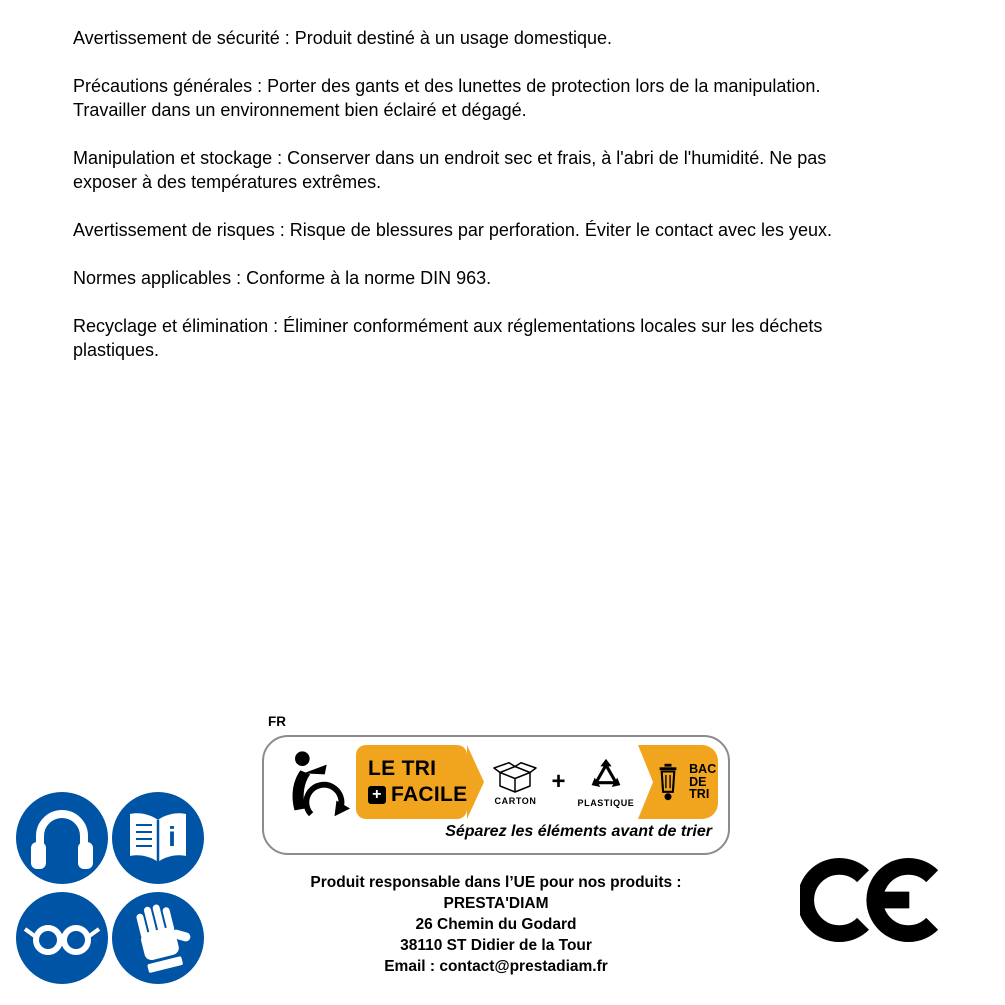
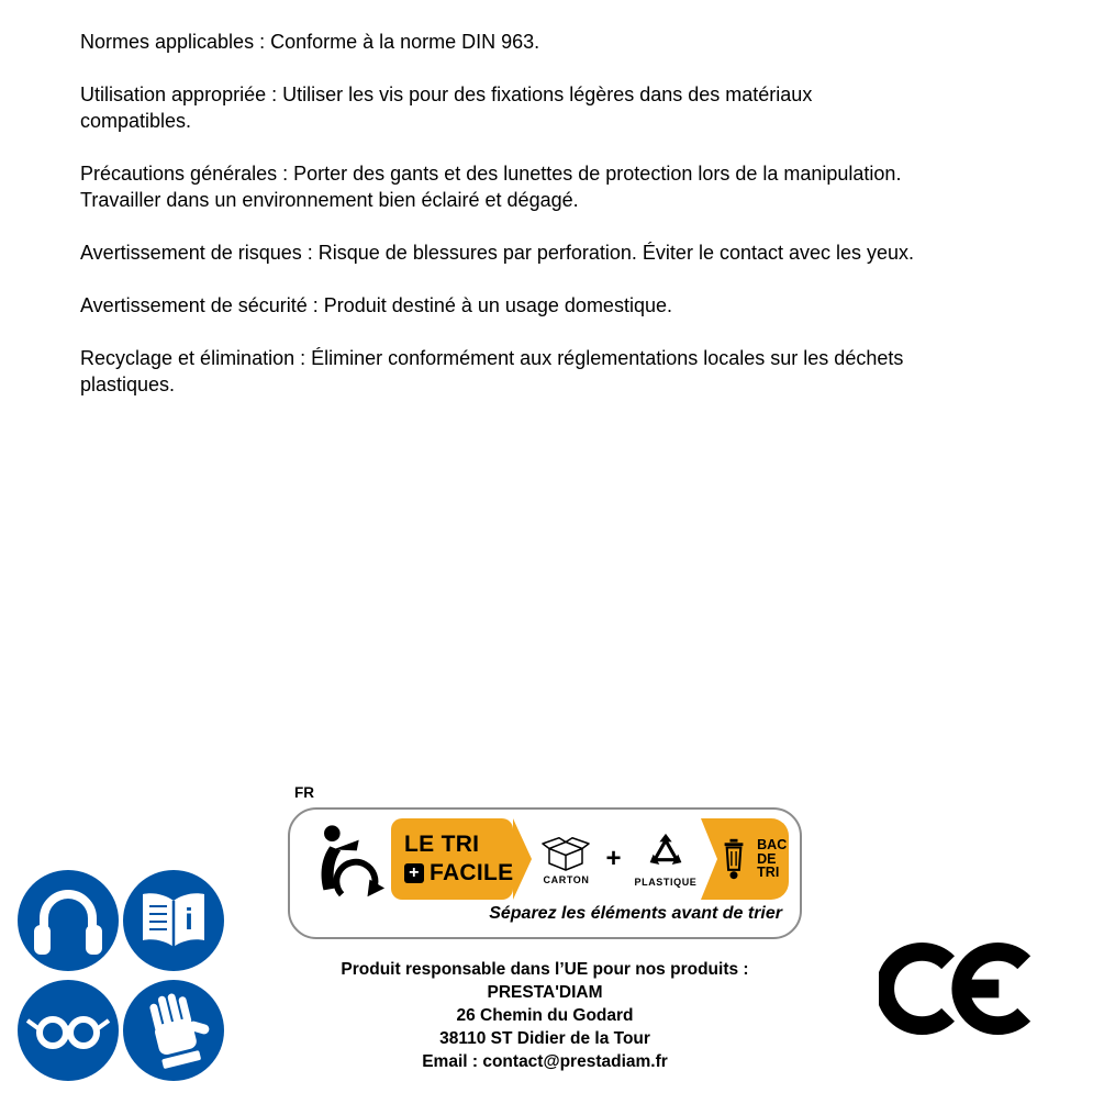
- Avertissement de sécurité : Produit destiné à un usage domestique.
+ Normes applicables : Conforme à la norme DIN 963.
+ Utilisation appropriée : Utiliser les vis pour des fixations légères dans des matériaux
+ compatibles.
  Précautions générales : Porter des gants et des lunettes de protection lors de la manipulation.
  Travailler dans un environnement bien éclairé et dégagé.
- Manipulation et stockage : Conserver dans un endroit sec et frais, à l'abri de l'humidité. Ne pas
- exposer à des températures extrêmes.
  Avertissement de risques : Risque de blessures par perforation. Éviter le contact avec les yeux.
- Normes applicables : Conforme à la norme DIN 963.
+ Avertissement de sécurité : Produit destiné à un usage domestique.
  Recyclage et élimination : Éliminer conformément aux réglementations locales sur les déchets
  plastiques.
  i
  FR
  LE TRI
  +
  FACILE
  CARTON
  +
  PLASTIQUE
  BAC
  DE
  TRI
  Séparez les éléments avant de trier
  Produit responsable dans l’UE pour nos produits :
  PRESTA'DIAM
  26 Chemin du Godard
  38110 ST Didier de la Tour
  Email : contact@prestadiam.fr
